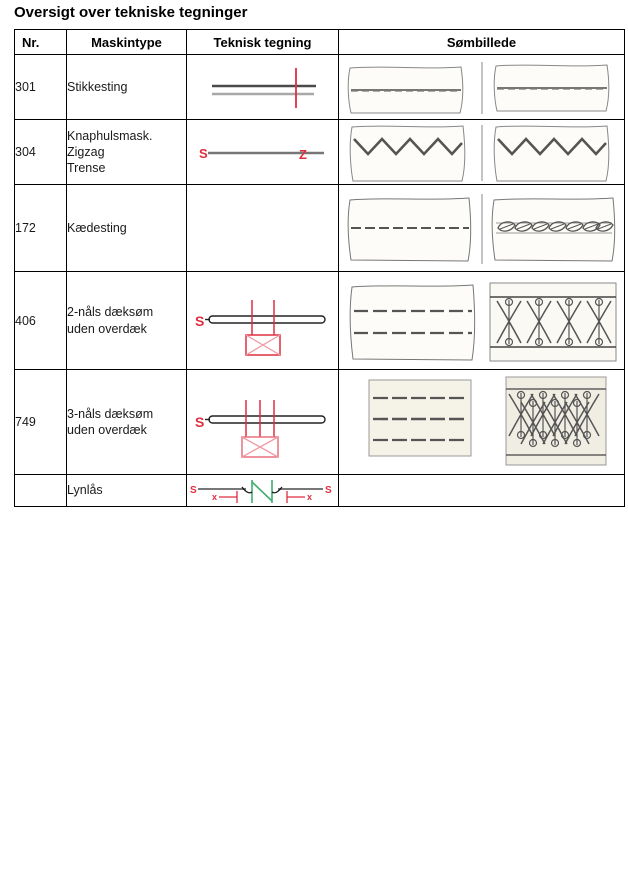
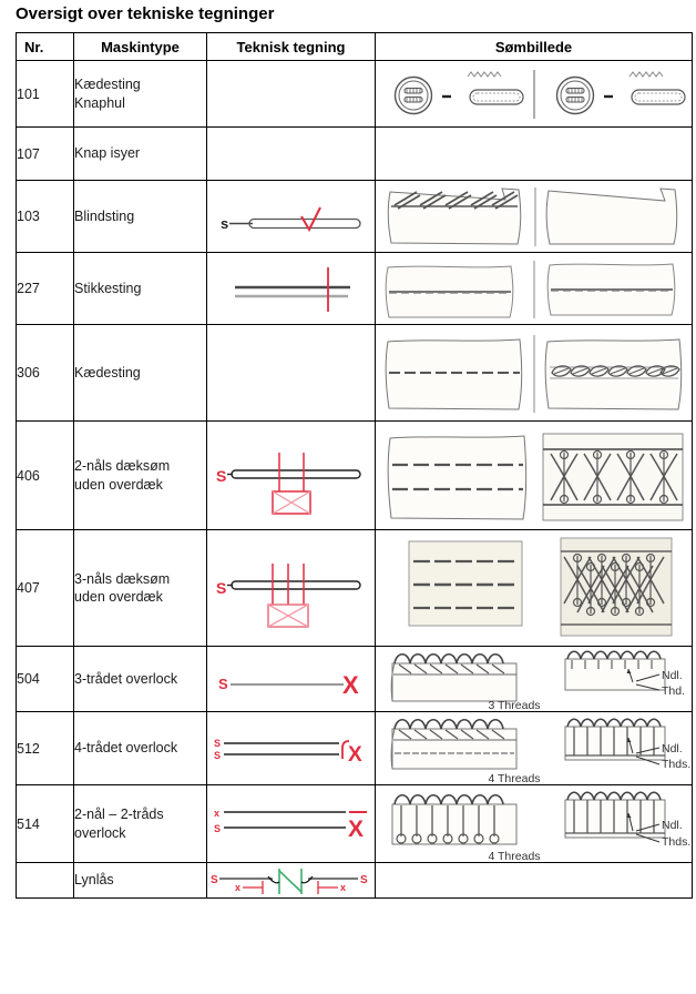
  Oversigt over tekniske tegninger
  Nr.	Maskintype	Teknisk tegning	Sømbillede
+ 101	Kædesting Knaphul
+ 107	Knap isyer
+ 103	Blindsting	s
- 301	Stikkesting
+ 227	Stikkesting
- 304	Knaphulsmask. Zigzag Trense	S Z
- 172	Kædesting
+ 306	Kædesting
  406	2-nåls dæksøm uden overdæk	S
- 749	3-nåls dæksøm uden overdæk	S
+ 407	3-nåls dæksøm uden overdæk	S
+ 504	3-trådet overlock	S X	3 Threads Ndl. Thd.
+ 512	4-trådet overlock	S S X	4 Threads Ndl. Thds.
+ 514	2-nål – 2-tråds overlock	x S X	4 Threads Ndl. Thds.
  	Lynlås	S S x x
